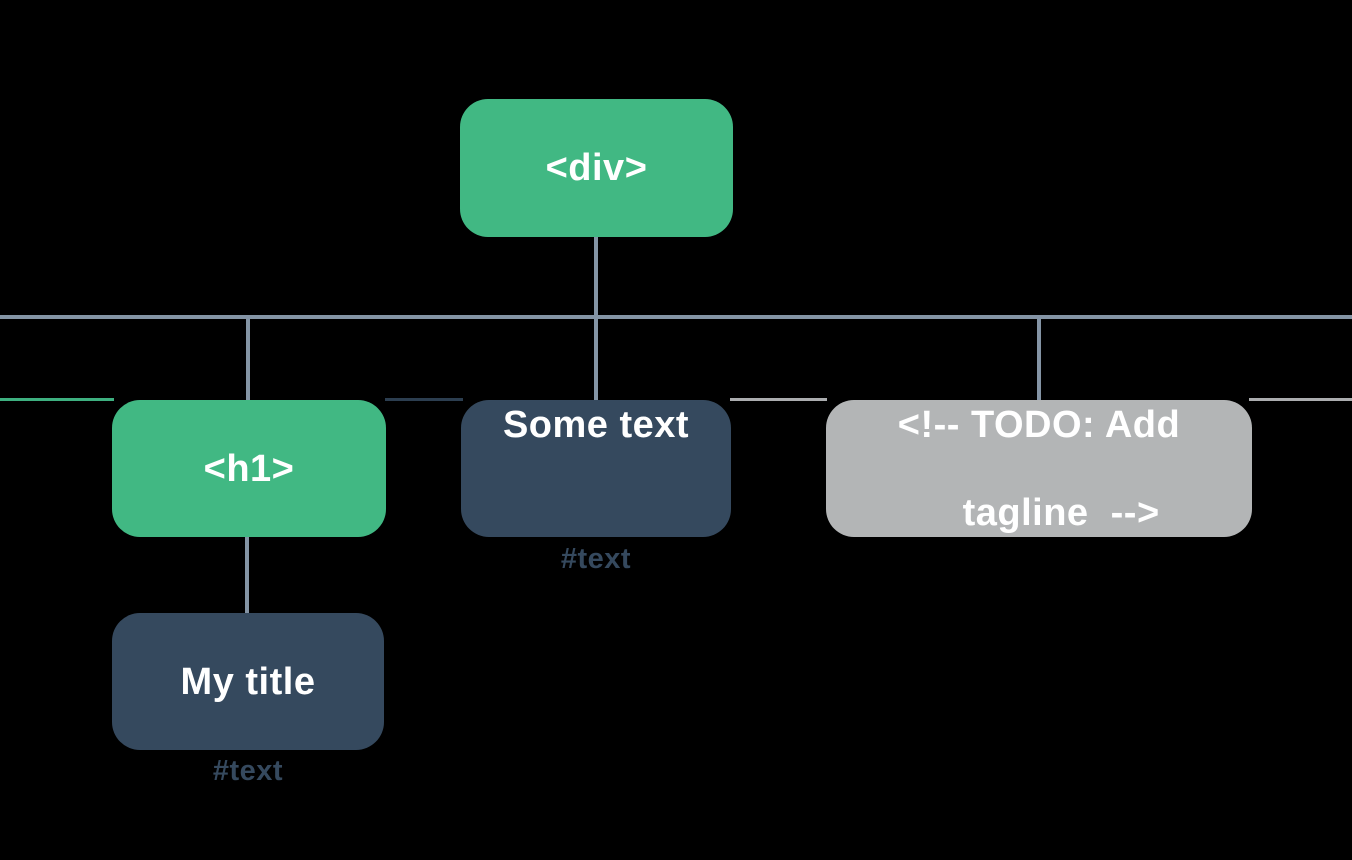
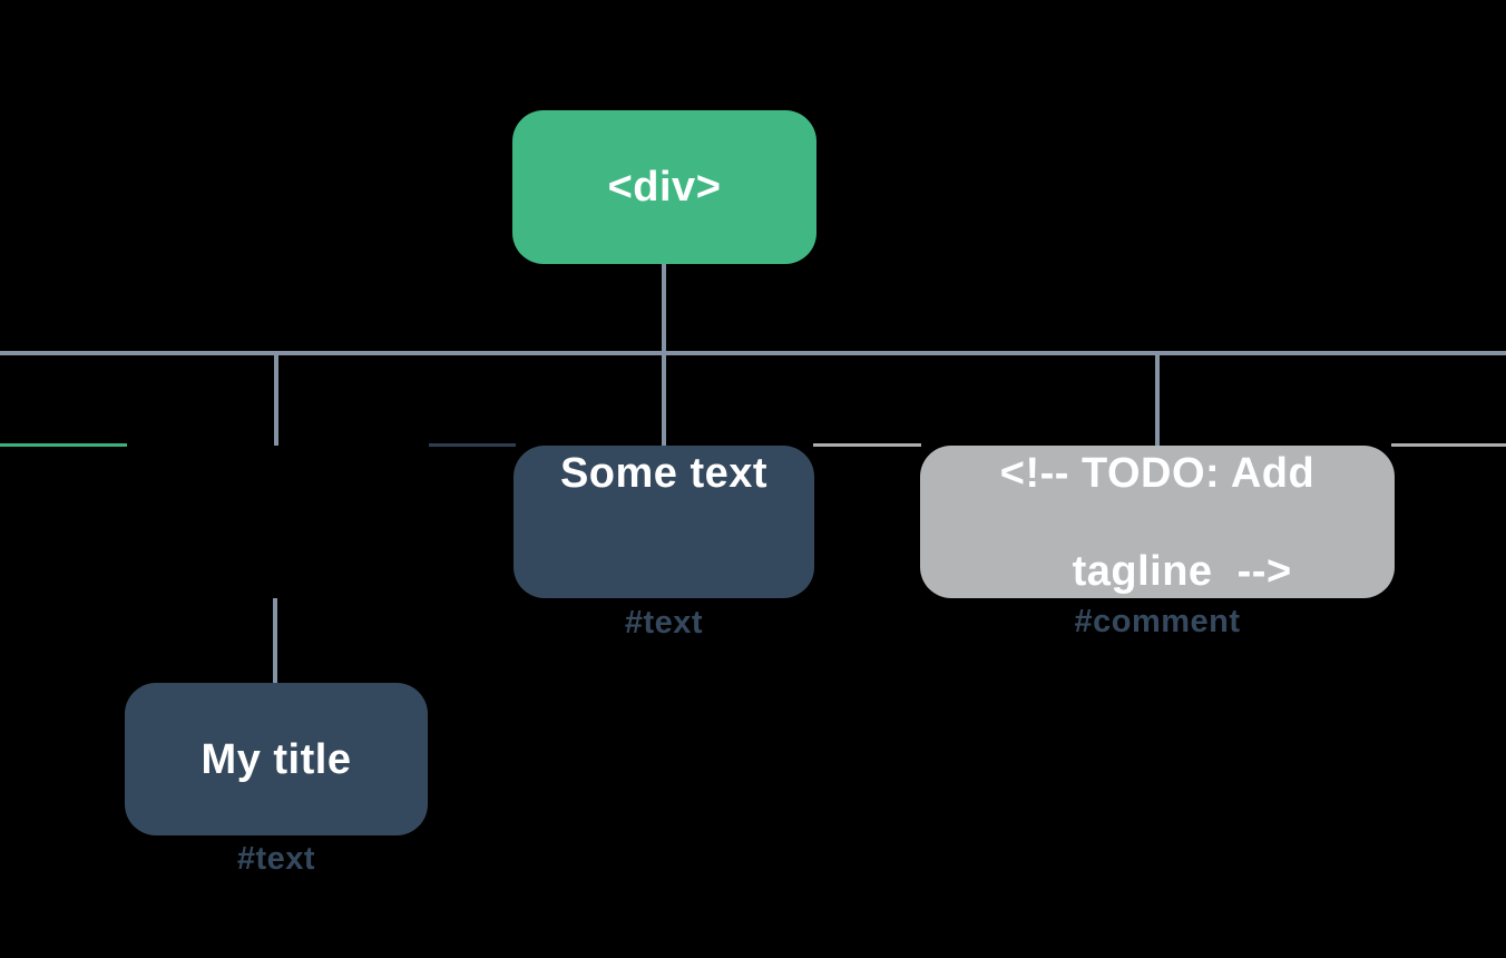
  <div>
- <h1>
  Some text
  <!-- TODO: Add
  tagline -->
  My title
  #text
+ #comment
  #text
